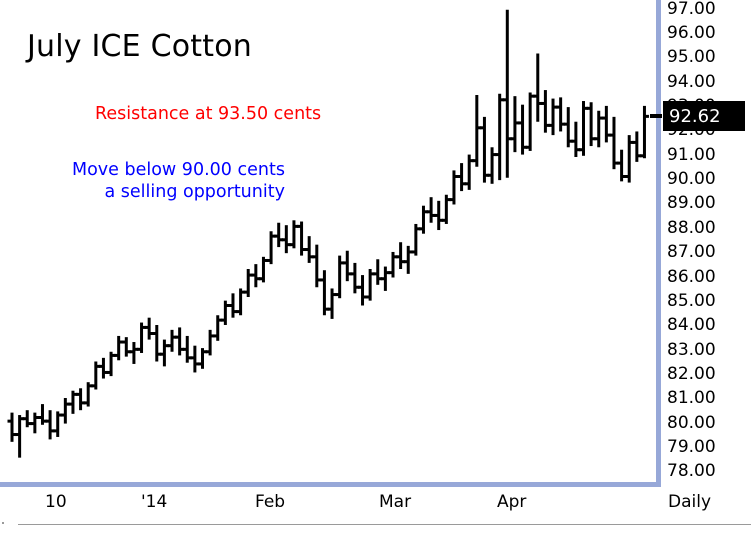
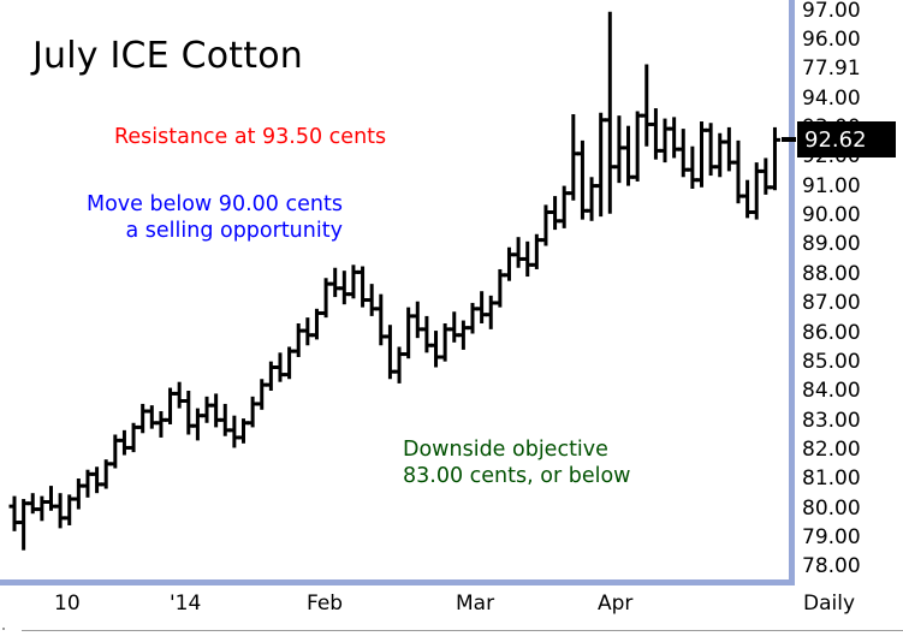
  July ICE Cotton
  Resistance at 93.50 cents
  Move below 90.00 cents
  a selling opportunity
+ Downside objective
+ 83.00 cents, or below
  97.00
  96.00
- 95.00
+ 77.91
  94.00
  91.00
  90.00
  89.00
  88.00
  87.00
  86.00
  85.00
  84.00
  83.00
  82.00
  81.00
  80.00
  79.00
  78.00
  92.62
  Daily
  10
  '14
  Feb
  Mar
  Apr
